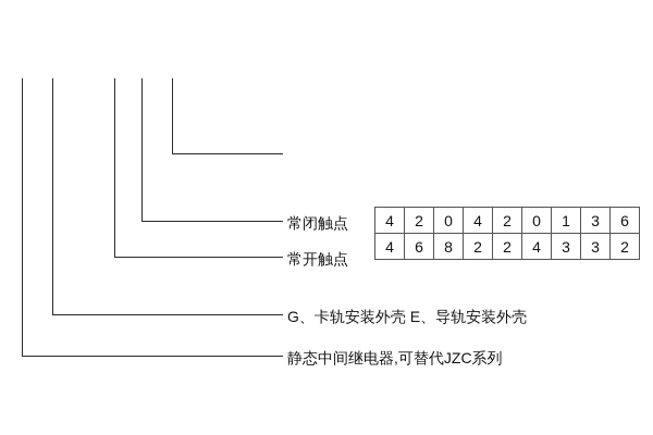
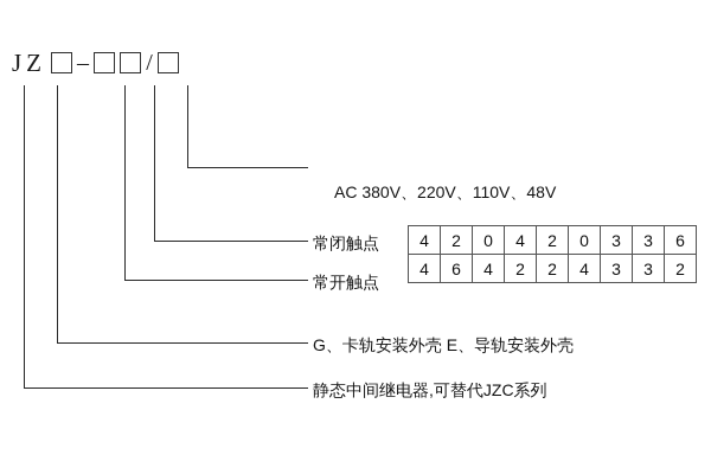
+ JZ
+ –
+ /
+ AC 380V、220V、110V、48V
  常闭触点
  常开触点
  G、卡轨安装外壳 E、导轨安装外壳
  静态中间继电器,可替代JZC系列
- 4	2	0	4	2	0	1	3	6
+ 4	2	0	4	2	0	3	3	6
- 4	6	8	2	2	4	3	3	2
+ 4	6	4	2	2	4	3	3	2
